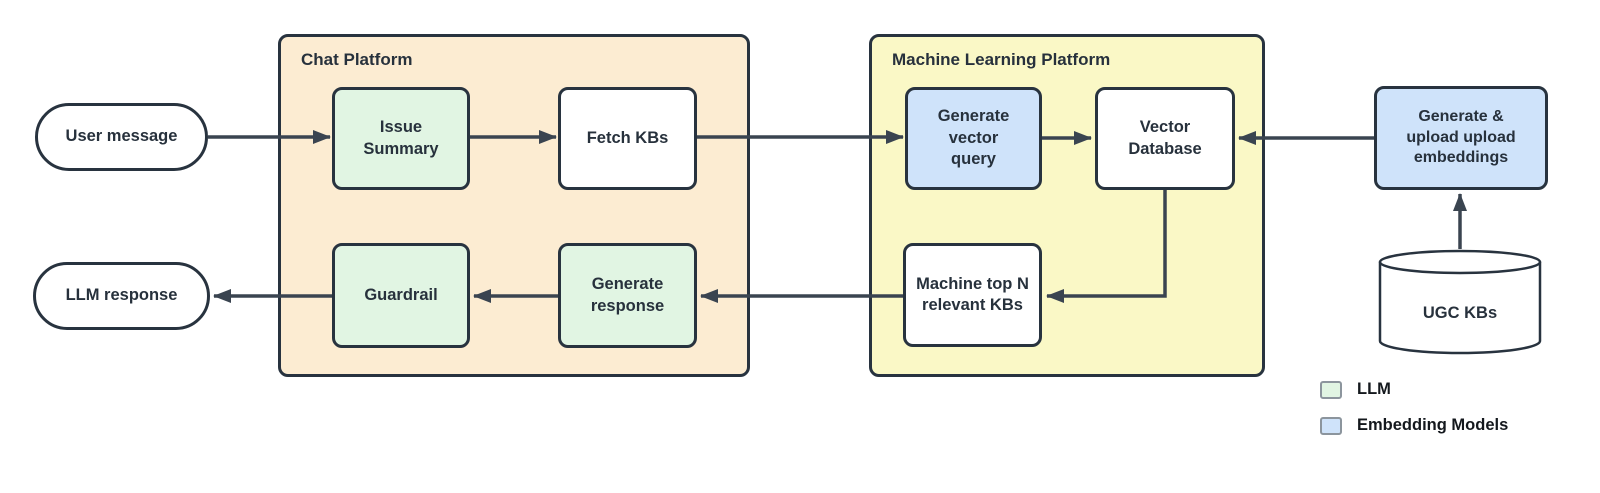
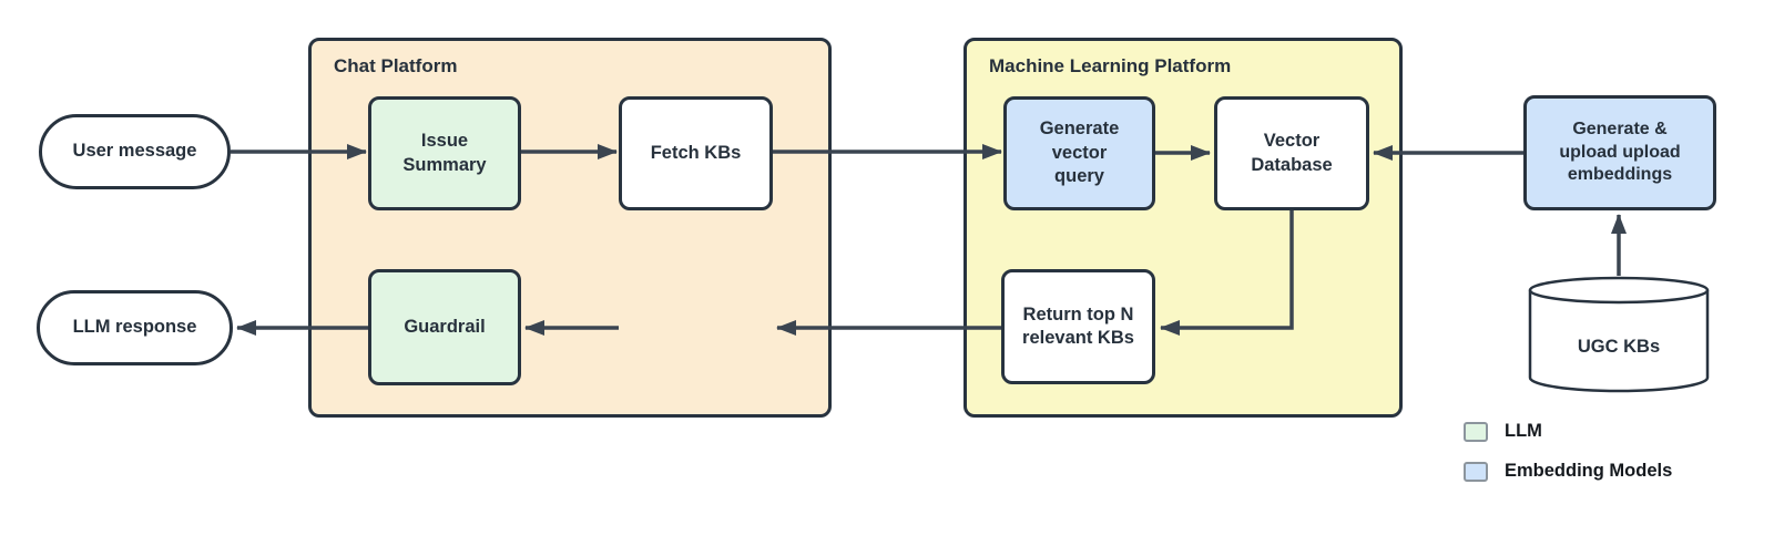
  Chat Platform
  Machine Learning Platform
  User message
  LLM response
  Issue Summary
  Fetch KBs
  Guardrail
- Generate response
  Generate vector query
  Vector Database
- Machine top N relevant KBs
+ Return top N relevant KBs
  Generate & upload upload embeddings
  UGC KBs
  LLM
  Embedding Models
